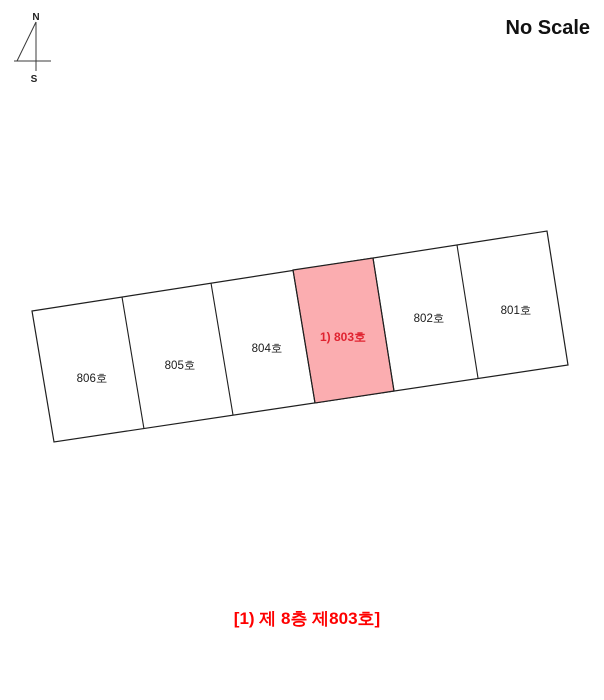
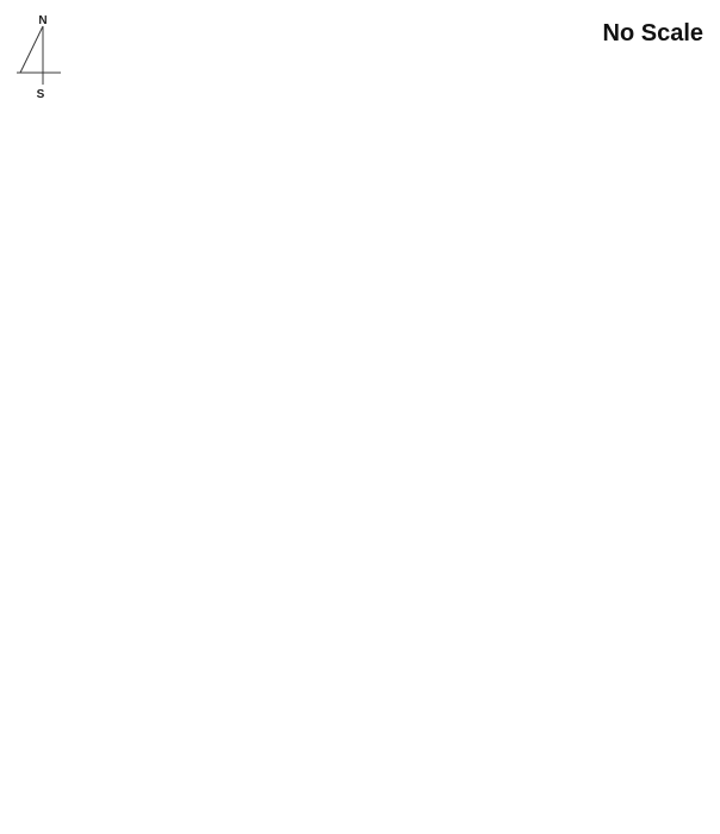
  N
  S
  No Scale
- 806호
- 805호
- 804호
- 1) 803호
- 802호
- 801호
- [1) 제 8층 제803호]
